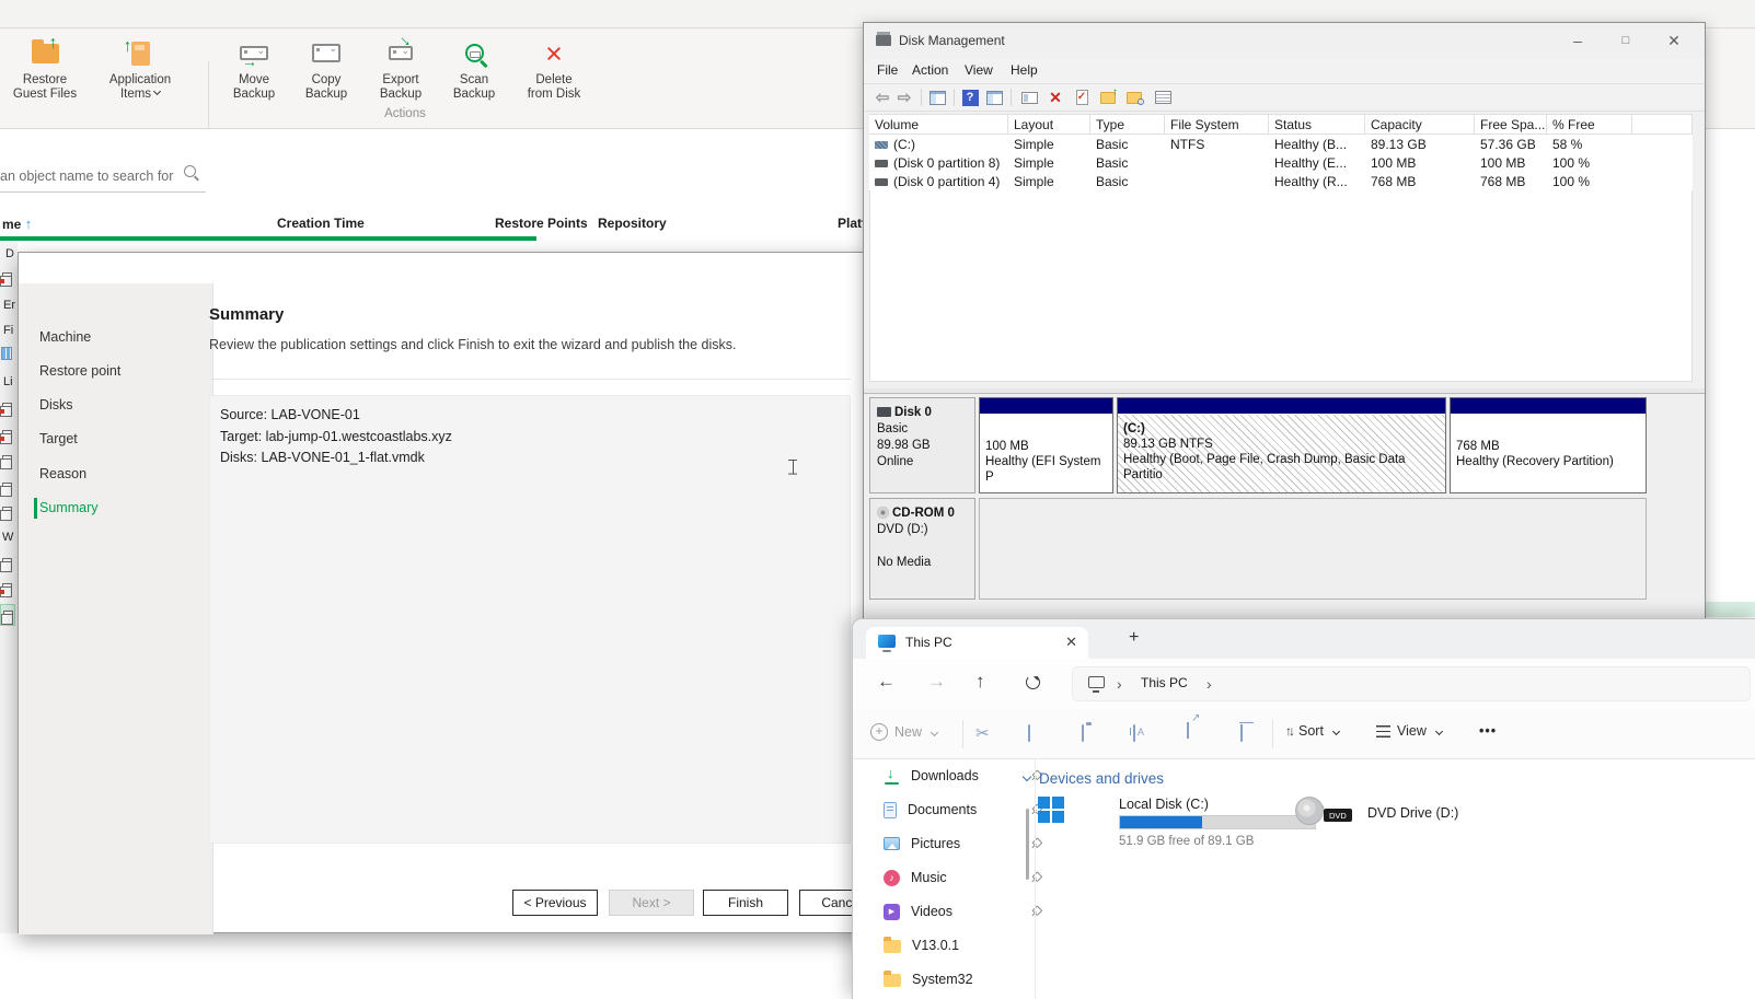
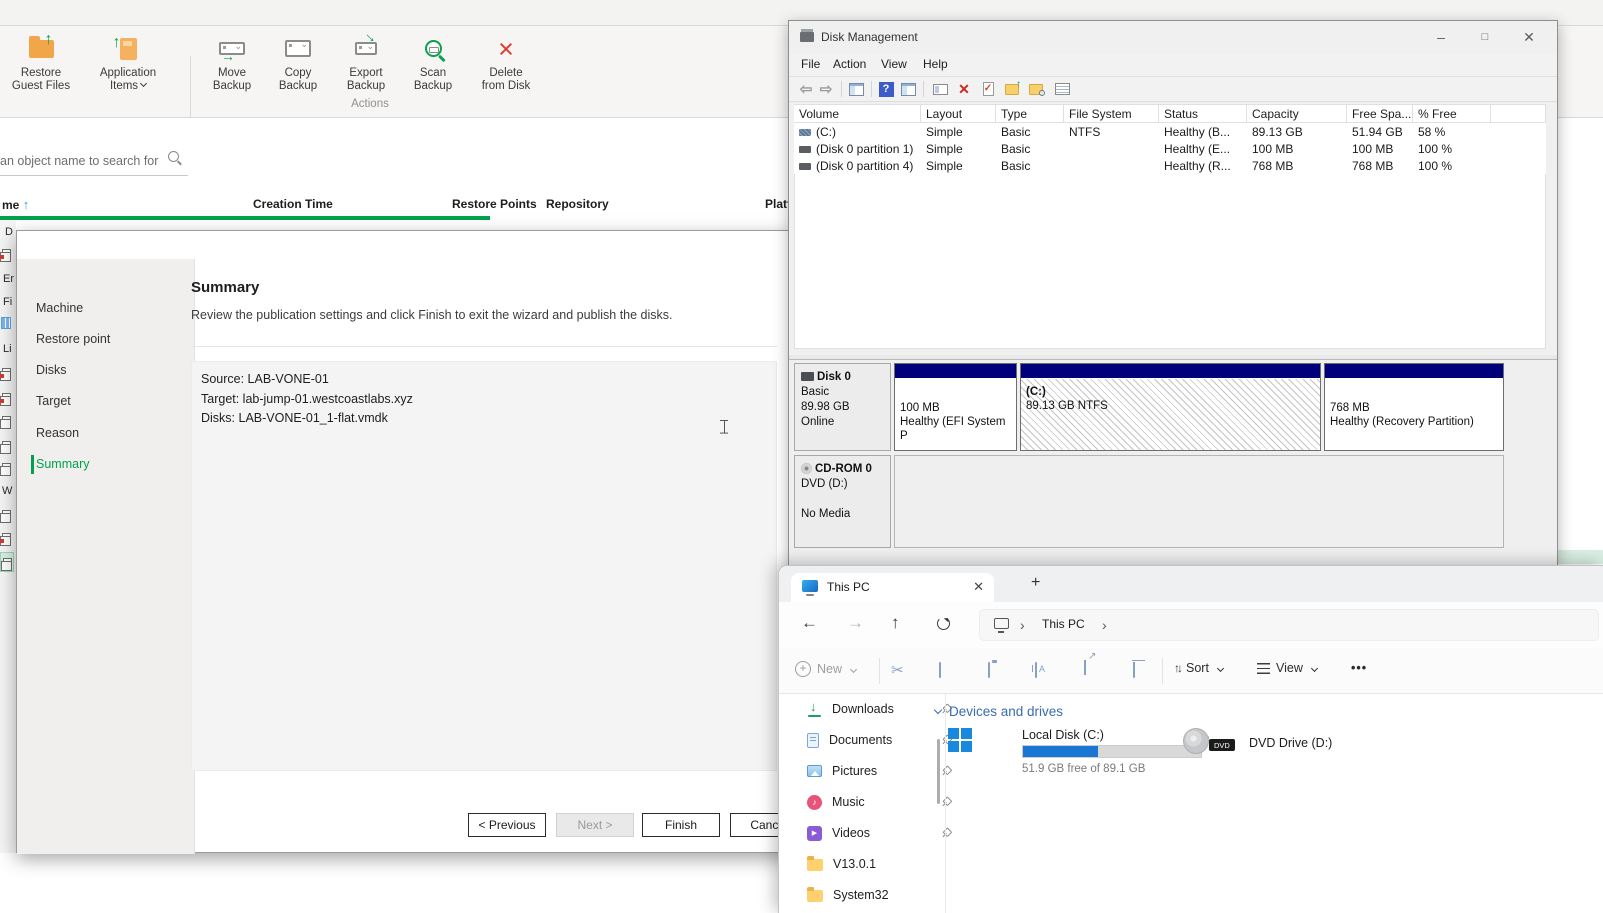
  ↑
  Restore
  Guest Files
  ↑
  Application
  Items
  →
  Move
  Backup
  Copy
  Backup
  Export
  Backup
  Scan
  Backup
  ×
  Delete
  from Disk
  Actions
  an object name to search for
  me ↑
  Creation Time
  Restore Points
  Repository
  Plat
  D
  Er
  Fi
  Li
  W
  Machine
  Restore point
  Disks
  Target
  Reason
  Summary
  Summary
  Review the publication settings and click Finish to exit the wizard and publish the disks.
  Source: LAB-VONE-01
  Target: lab-jump-01.westcoastlabs.xyz
  Disks: LAB-VONE-01_1-flat.vmdk
  < Previous
  Next >
  Finish
  Disk Management
  –
  □
  ✕
  File
  Action
  View
  Help
  ⇦
  ⇨
  ?
  ✕
  ✓
  ↑
  Volume
  Layout
  Type
  File System
  Status
  Capacity
  Free Spa...
  % Free
  (C:)
  Simple
  Basic
  NTFS
  Healthy (B...
  89.13 GB
- 57.36 GB
+ 51.94 GB
  58 %
- (Disk 0 partition 8)
+ (Disk 0 partition 1)
  Simple
  Basic
  Healthy (E...
  100 MB
  100 MB
  100 %
  (Disk 0 partition 4)
  Simple
  Basic
  Healthy (R...
  768 MB
  768 MB
  100 %
  Disk 0
  Basic
  89.98 GB
  Online
  100 MB
  Healthy (EFI System P
  (C:)
  89.13 GB NTFS
- Healthy (Boot, Page File, Crash Dump, Basic Data Partitio
  768 MB
  Healthy (Recovery Partition)
  CD-ROM 0
  DVD (D:)
  No Media
  This PC
  ✕
  +
  ←
  →
  ↑
  ›
  This PC
  ›
  New
  ✂
  ↑↓
  Sort
  View
  •••
  Downloads
  Documents
  Pictures
  ♪
  Music
  Videos
  V13.0.1
  System32
  Devices and drives
  Local Disk (C:)
  51.9 GB free of 89.1 GB
  DVD
  DVD Drive (D:)
